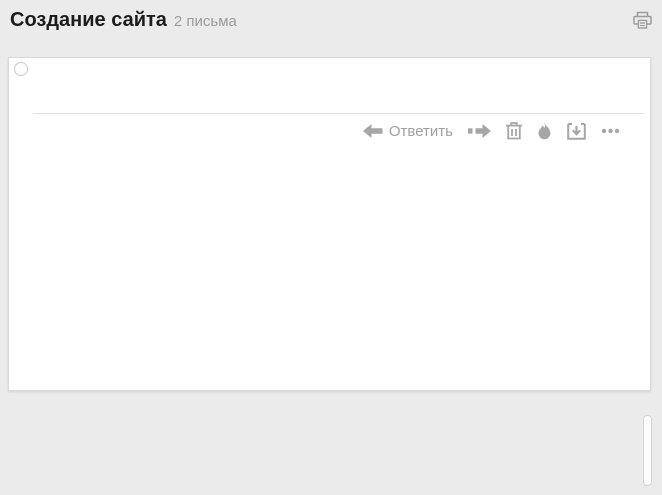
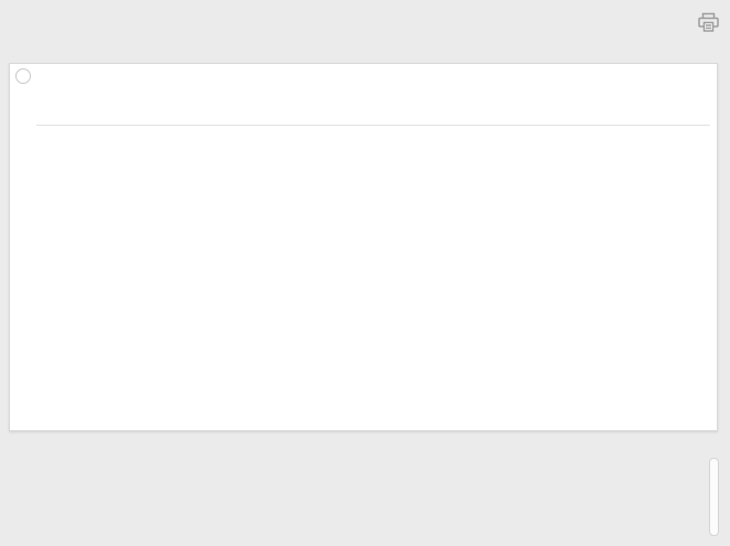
- Создание сайта 2 письма
- Ответить
